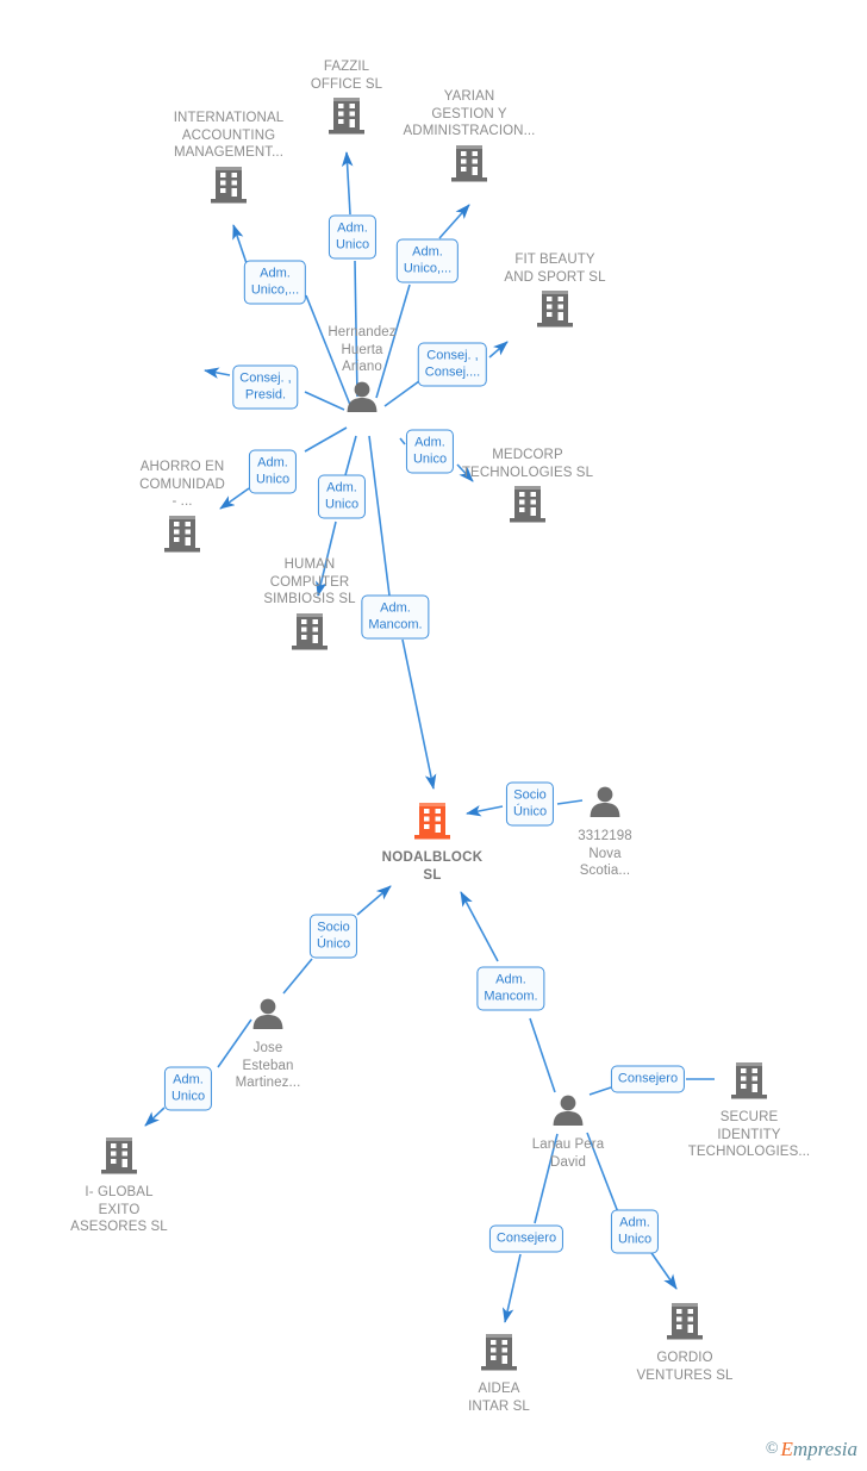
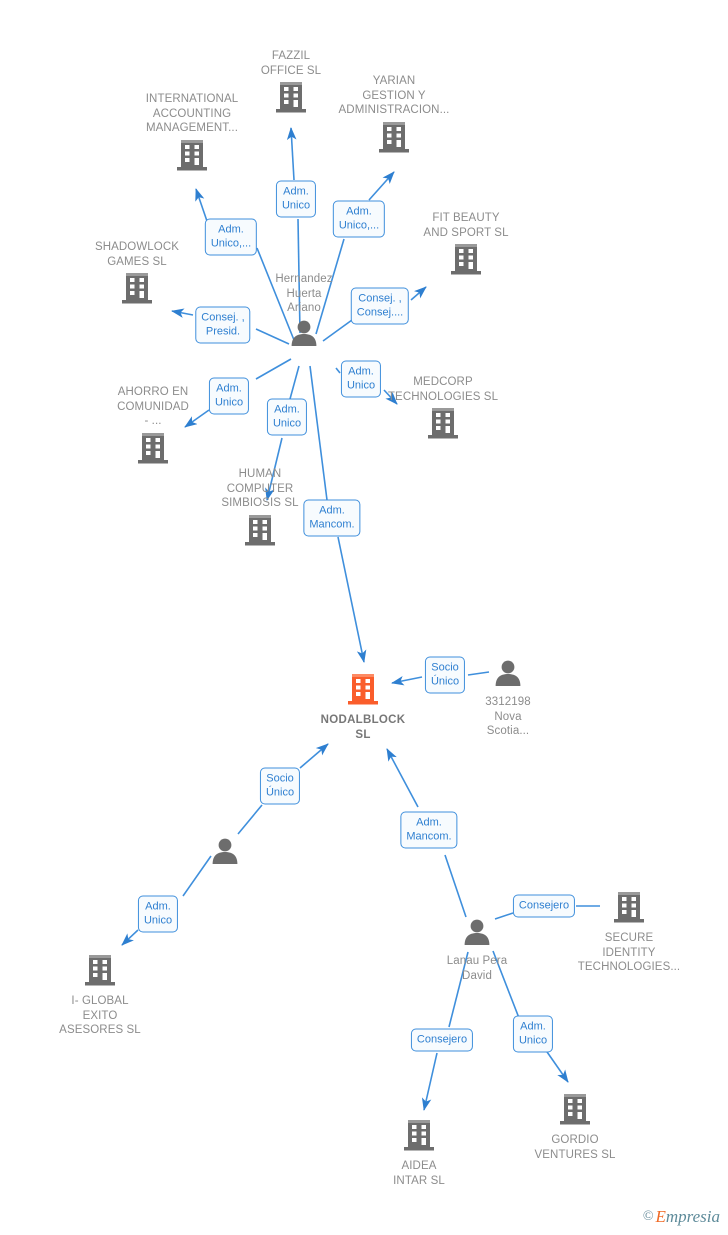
  FAZZIL
  OFFICE SL
  INTERNATIONAL
  ACCOUNTING
  MANAGEMENT...
  YARIAN
  GESTION Y
  ADMINISTRACION...
  FIT BEAUTY
  AND SPORT SL
+ SHADOWLOCK
+ GAMES SL
  Hernandez
  Huerta
  Ariano
  AHORRO EN
  COMUNIDAD
  - ...
  MEDCORP
  TECHNOLOGIES SL
  HUMAN
  COMPUTER
  SIMBIOSIS SL
  NODALBLOCK
  SL
  3312198
  Nova
  Scotia...
- Jose
- Esteban
- Martinez...
  I- GLOBAL
  EXITO
  ASESORES SL
  Lanau Pera
  David
  SECURE
  IDENTITY
  TECHNOLOGIES...
  AIDEA
  INTAR SL
  GORDIO
  VENTURES SL
  Adm.
  Unico,...
  Adm.
  Unico
  Adm.
  Unico,...
  Consej. ,
  Consej....
  Consej. ,
  Presid.
  Adm.
  Unico
  Adm.
  Unico
  Adm.
  Unico
  Adm.
  Mancom.
  Socio
  Único
  Socio
  Único
  Adm.
  Unico
  Adm.
  Mancom.
  Consejero
  Consejero
  Adm.
  Unico
  © Empresia
